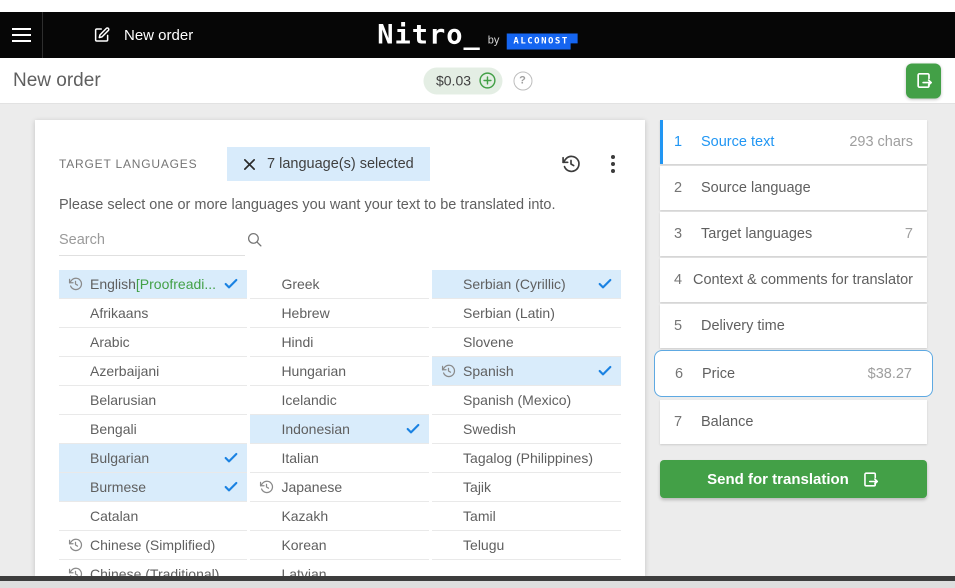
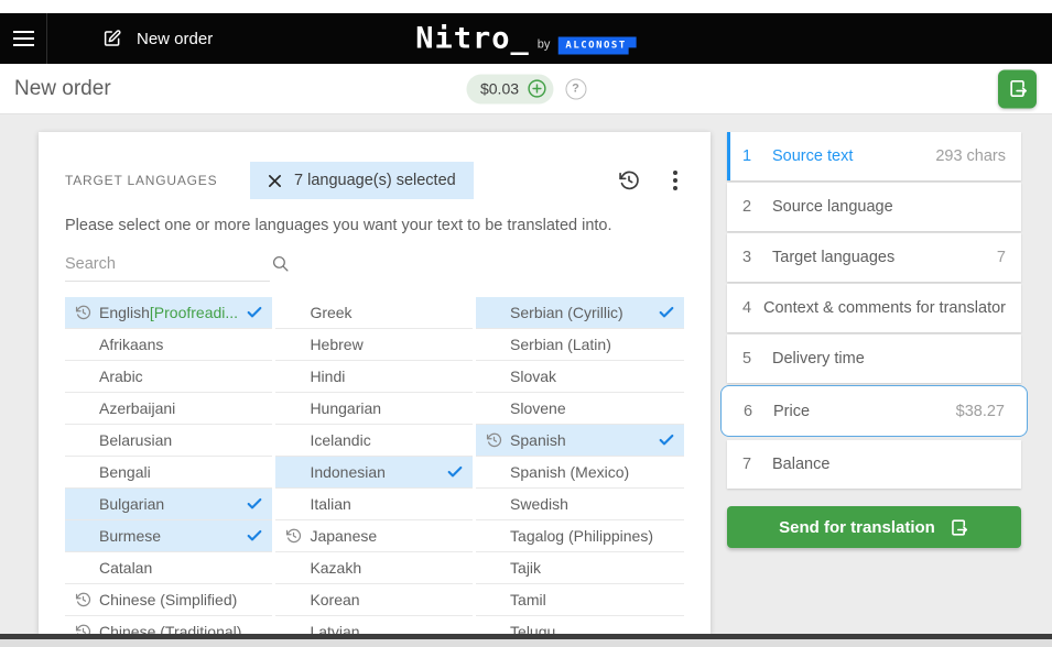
  New order
  Nitro_
  by
  ALCONOST
  New order
  $0.03
  ?
  TARGET LANGUAGES
  7 language(s) selected
  Please select one or more languages you want your text to be translated into.
  Search
  English
  [Proofreadi...
  Afrikaans
  Arabic
  Azerbaijani
  Belarusian
  Bengali
  Bulgarian
  Burmese
  Catalan
  Chinese (Simplified)
  Chinese (Traditional)
  Greek
  Hebrew
  Hindi
  Hungarian
  Icelandic
  Indonesian
  Italian
  Japanese
  Kazakh
  Korean
  Latvian
  Serbian (Cyrillic)
  Serbian (Latin)
+ Slovak
  Slovene
  Spanish
  Spanish (Mexico)
  Swedish
  Tagalog (Philippines)
  Tajik
  Tamil
  Telugu
  1
  Source text
  293 chars
  2
  Source language
  3
  Target languages
  7
  4
  Context & comments for translator
  5
  Delivery time
  6
  Price
  $38.27
  7
  Balance
  Send for translation
